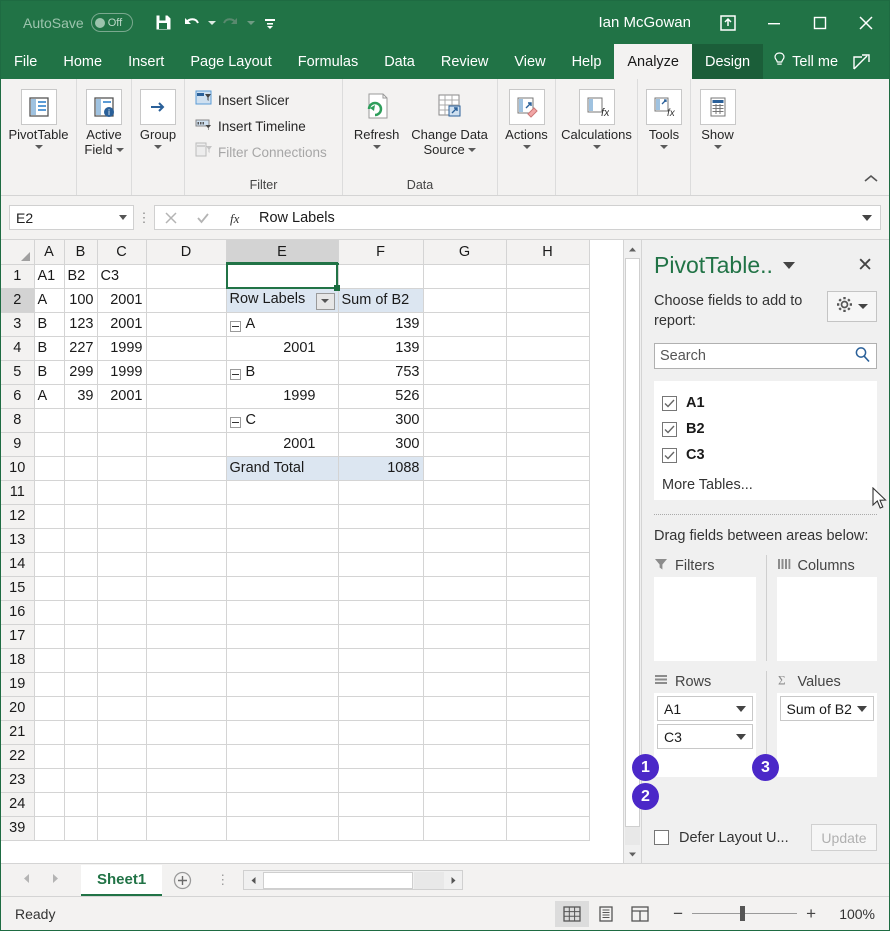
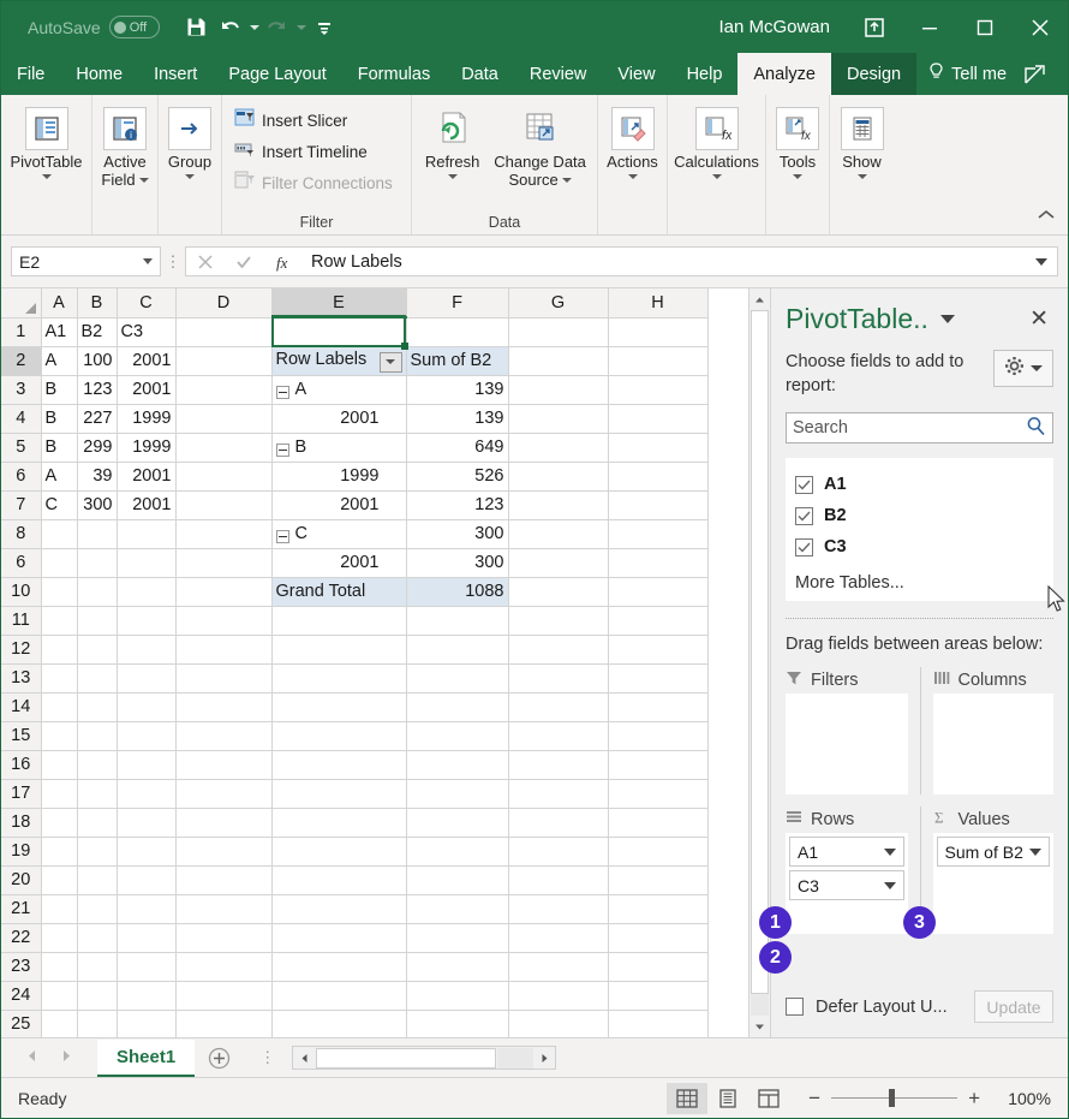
  AutoSave
  Off
  Ian McGowan
  File
  Home
  Insert
  Page Layout
  Formulas
  Data
  Review
  View
  Help
  Analyze
  Design
  Tell me
  PivotTable
  i
  Active
  Field
  Group
  Insert Slicer
  Insert Timeline
  Filter Connections
  Filter
  Refresh
  Change Data
  Source
  Data
  Actions
  fx
  Calculations
  fx
  Tools
  Show
  E2
  ⋮
  fx
  Row Labels
  	A	B	C	D	E	F	G	H
  1	A1	B2	C3
  2	A	100	2001		Row Labels	Sum of B2
  3	B	123	2001		A	139
  4	B	227	1999		2001	139
- 5	B	299	1999		B	753
+ 5	B	299	1999		B	649
  6	A	39	2001		1999	526
+ 7	C	300	2001		2001	123
  8					C	300
- 9					2001	300
+ 6					2001	300
  10					Grand Total	1088
  11
  12
  13
  14
  15
  16
  17
  18
  19
  20
  21
  22
  23
  24
- 39
+ 25
  PivotTable..
  ✕
  Choose fields to add to report:
  Search
  A1
  B2
  C3
  More Tables...
  Drag fields between areas below:
  Filters
  Columns
  Rows
  A1
  C3
  Σ
  Values
  Sum of B2
  Defer Layout U...
  Update
  1
  2
  3
  Sheet1
  ⋮
  Ready
  −
  +
  100%
